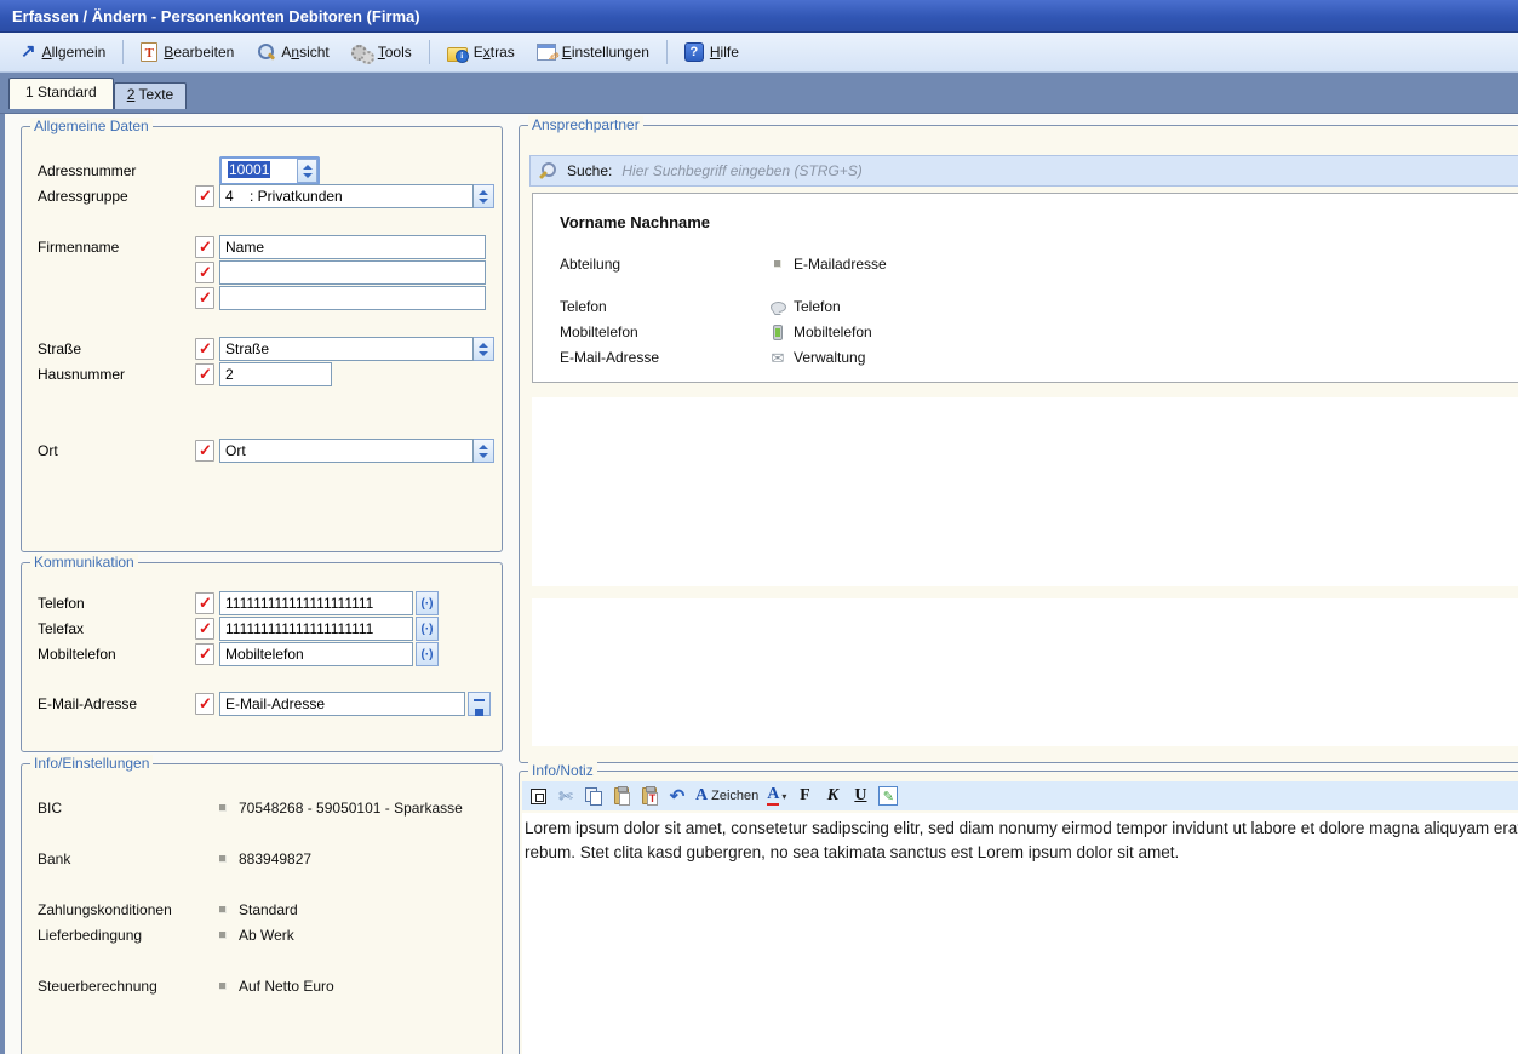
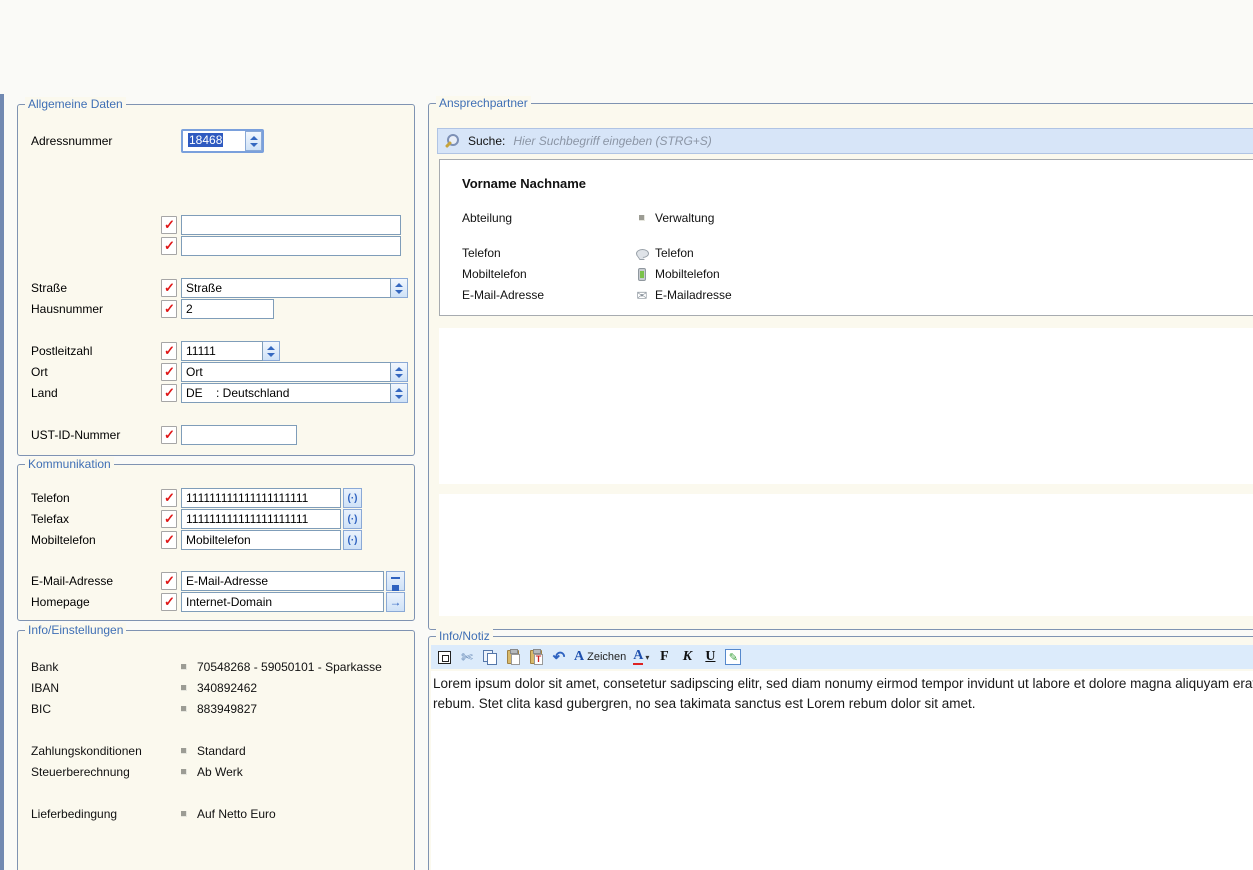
- Erfassen / Ändern - Personenkonten Debitoren (Firma)
- ↗
- Allgemein
- T
- Bearbeiten
- Ansicht
- Tools
- Extras
- Einstellungen
- ?
- Hilfe
- 1 Standard
- 2 Texte
  Allgemeine Daten
  Adressnummer
- 10001
+ 18468
- Adressgruppe
- 4 : Privatkunden
- Firmenname
- Name
  Straße
  Straße
  Hausnummer
  2
+ Postleitzahl
+ 11111
  Ort
  Ort
+ Land
+ DE : Deutschland
+ UST-ID-Nummer
  Kommunikation
  Telefon
  111111111111111111111
  (·)
  Telefax
  111111111111111111111
  (·)
  Mobiltelefon
  Mobiltelefon
  (·)
  E-Mail-Adresse
  E-Mail-Adresse
+ Homepage
+ Internet-Domain
+ →
  Info/Einstellungen
- BIC
+ Bank
  70548268 - 59050101 - Sparkasse
+ IBAN
+ 340892462
- Bank
+ BIC
  883949827
  Zahlungskonditionen
  Standard
- Lieferbedingung
+ Steuerberechnung
  Ab Werk
- Steuerberechnung
+ Lieferbedingung
  Auf Netto Euro
  Ansprechpartner
  Suche:
  Hier Suchbegriff eingeben (STRG+S)
  Vorname Nachname
  Abteilung
- E-Mailadresse
+ Verwaltung
  Telefon
  Telefon
  Mobiltelefon
  Mobiltelefon
  E-Mail-Adresse
  ✉
- Verwaltung
+ E-Mailadresse
  Info/Notiz
  ✄
  ↶
  A
  Zeichen
  A
  ▾
  F
  K
  U
  ✎
- rebum. Stet clita kasd gubergren, no sea takimata sanctus est Lorem ipsum dolor sit amet.
+ rebum. Stet clita kasd gubergren, no sea takimata sanctus est Lorem rebum dolor sit amet.
